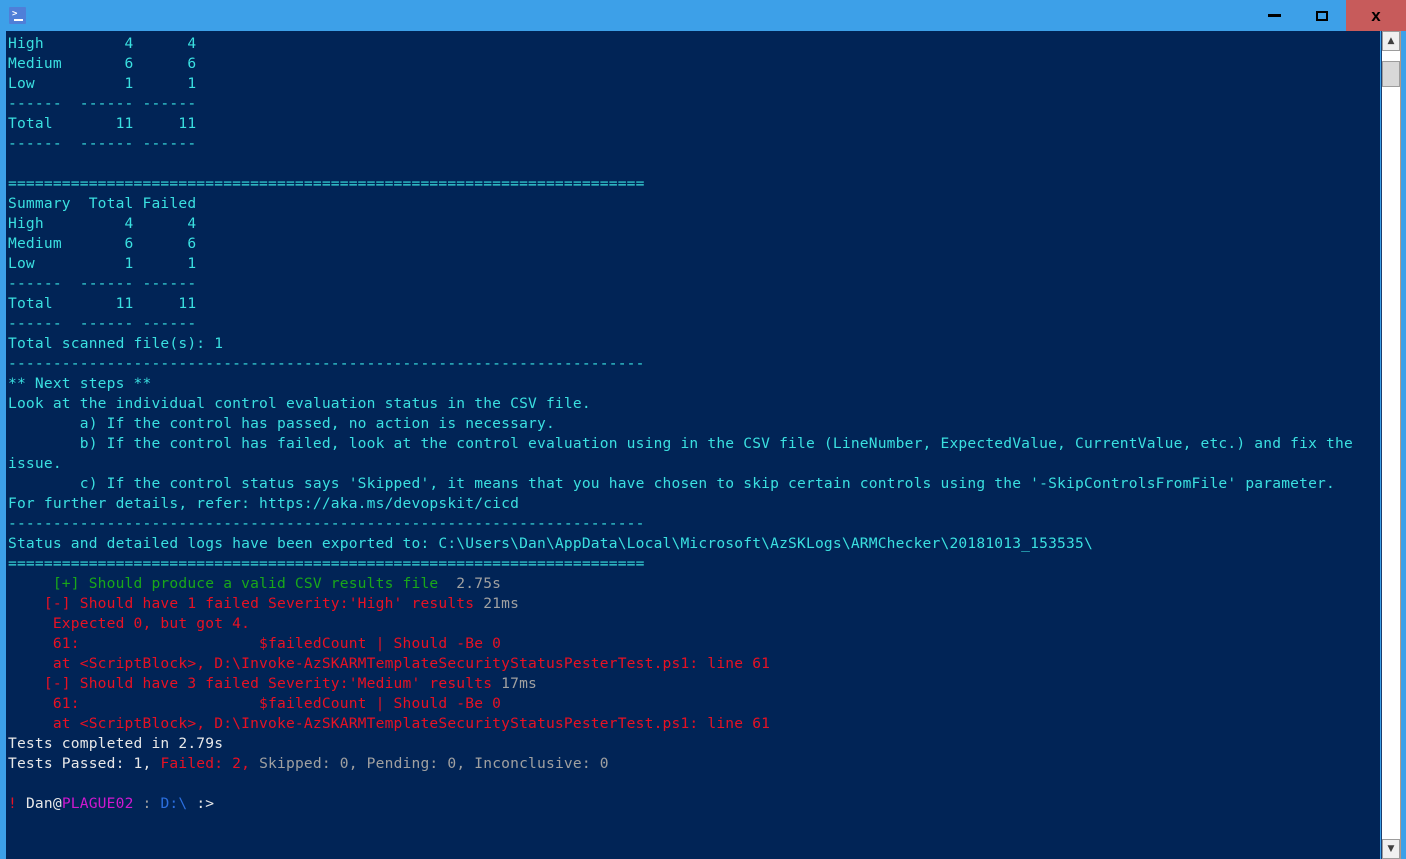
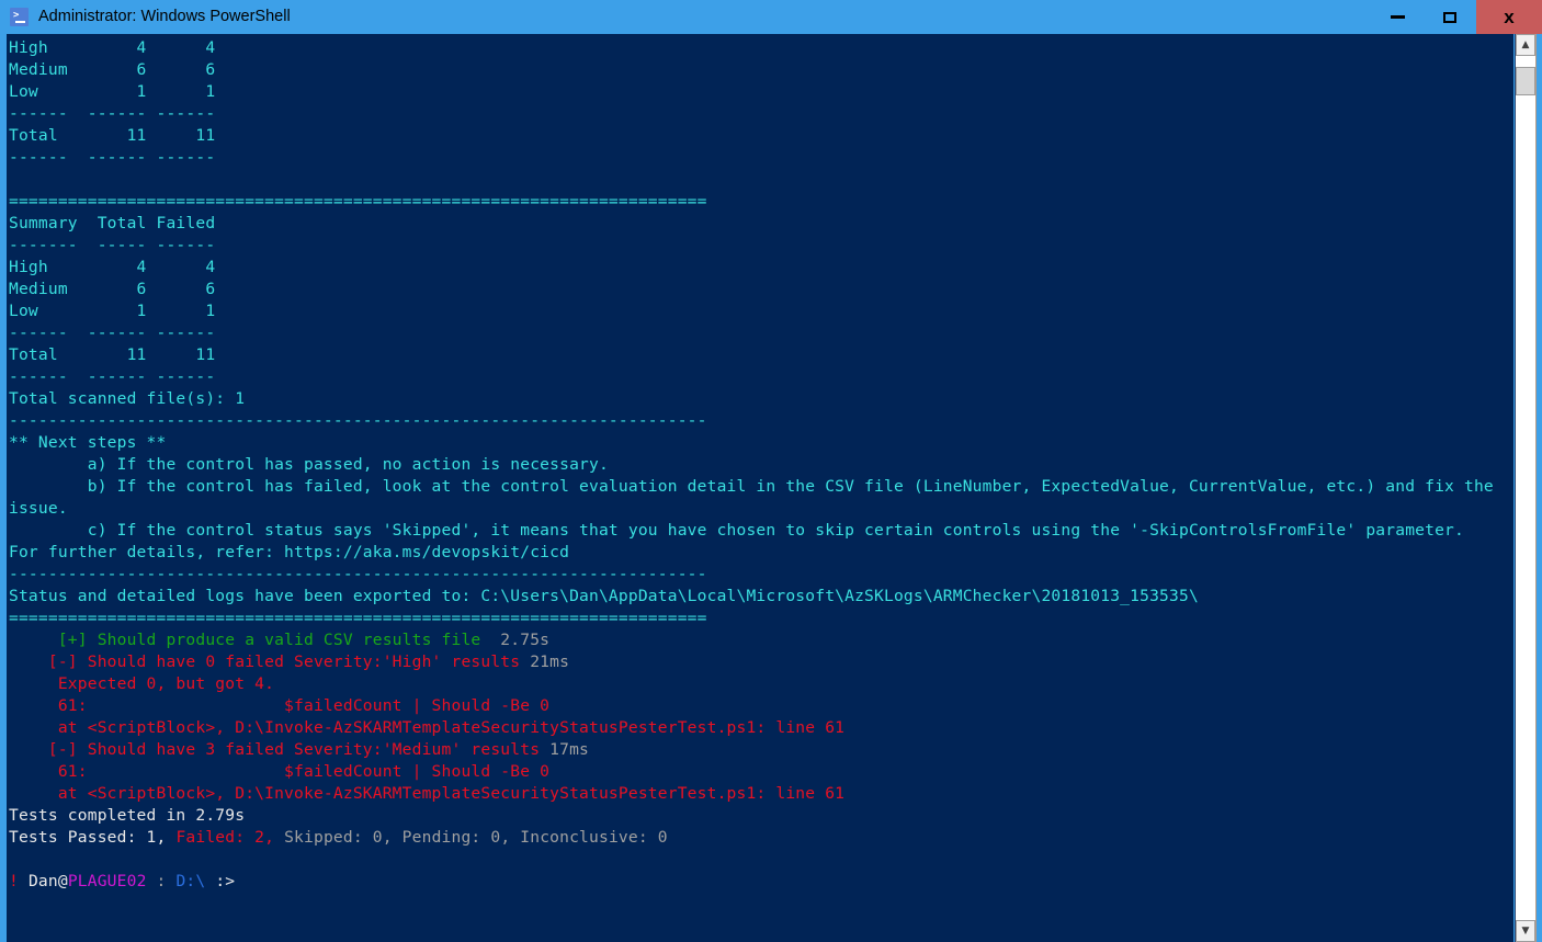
  >
+ Administrator: Windows PowerShell
  x
  High 4 4
  Medium 6 6
  Low 1 1
  ------ ------ ------
  Total 11 11
  ------ ------ ------
  =======================================================================
  Summary Total Failed
+ ------- ----- ------
  High 4 4
  Medium 6 6
  Low 1 1
  ------ ------ ------
  Total 11 11
  ------ ------ ------
  Total scanned file(s): 1
  -----------------------------------------------------------------------
  ** Next steps **
- Look at the individual control evaluation status in the CSV file.
  a) If the control has passed, no action is necessary.
- b) If the control has failed, look at the control evaluation using in the CSV file (LineNumber, ExpectedValue, CurrentValue, etc.) and fix the
+ b) If the control has failed, look at the control evaluation detail in the CSV file (LineNumber, ExpectedValue, CurrentValue, etc.) and fix the
  issue.
  c) If the control status says 'Skipped', it means that you have chosen to skip certain controls using the '-SkipControlsFromFile' parameter.
  For further details, refer: https://aka.ms/devopskit/cicd
  -----------------------------------------------------------------------
  Status and detailed logs have been exported to: C:\Users\Dan\AppData\Local\Microsoft\AzSKLogs\ARMChecker\20181013_153535\
  =======================================================================
  [+] Should produce a valid CSV results file 2.75s
- [-] Should have 1 failed Severity:'High' results 21ms
+ [-] Should have 0 failed Severity:'High' results 21ms
  Expected 0, but got 4.
  61: $failedCount | Should -Be 0
  at <ScriptBlock>, D:\Invoke-AzSKARMTemplateSecurityStatusPesterTest.ps1: line 61
  [-] Should have 3 failed Severity:'Medium' results 17ms
  61: $failedCount | Should -Be 0
  at <ScriptBlock>, D:\Invoke-AzSKARMTemplateSecurityStatusPesterTest.ps1: line 61
  Tests completed in 2.79s
  Tests Passed: 1, Failed: 2, Skipped: 0, Pending: 0, Inconclusive: 0
  ! Dan@PLAGUE02 : D:\ :>
  ▲
  ▼
